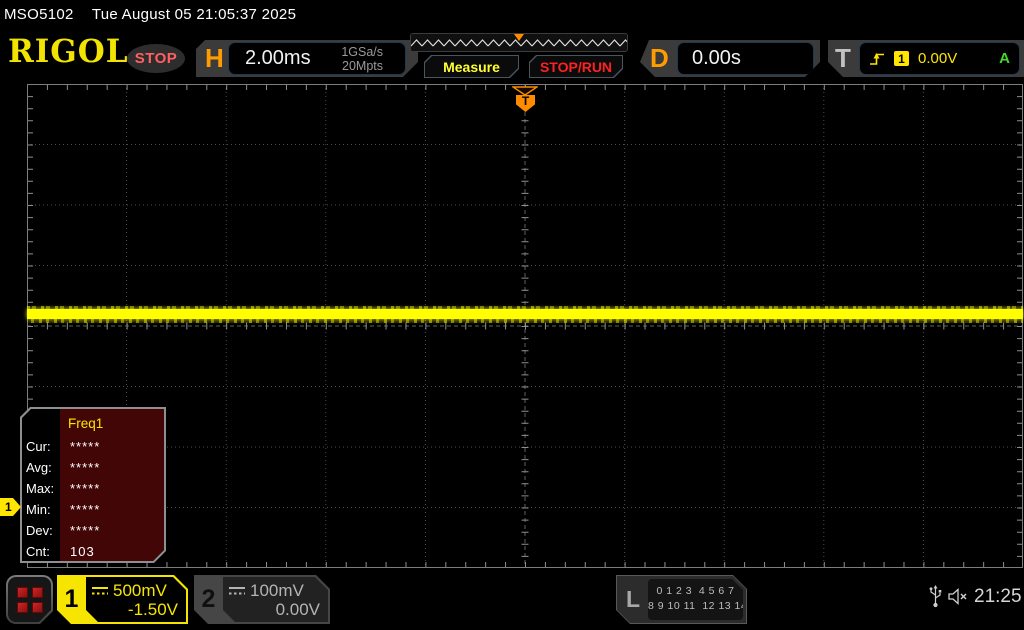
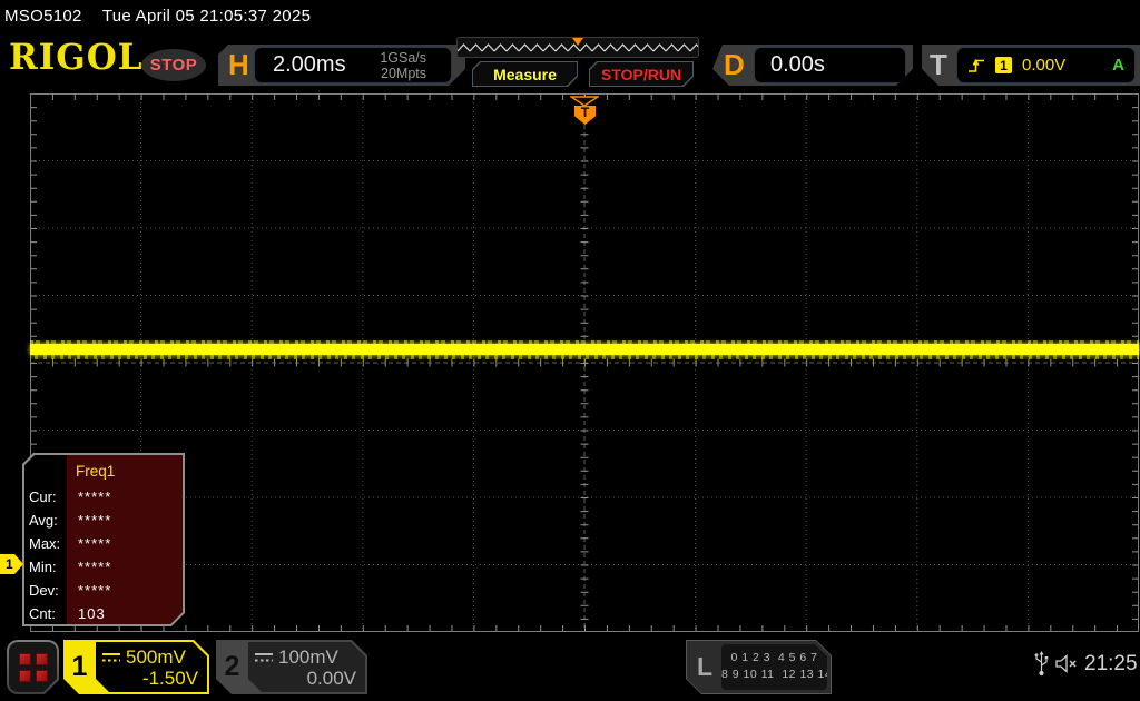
- MSO5102 Tue August 05 21:05:37 2025
+ MSO5102 Tue April 05 21:05:37 2025
  RIGOL
  STOP
  H
  2.00ms
  1GSa/s
  20Mpts
  Measure
  STOP/RUN
  D
  0.00s
  T
  1
  0.00V
  A
  T
  Freq1
  Cur:
  *****
  Avg:
  *****
  Max:
  *****
  Min:
  *****
  Dev:
  *****
  Cnt:
  103
  1
  1
  500mV
  -1.50V
  2
  100mV
  0.00V
  L
  0 1 2 3 4 5 6 7
  8 9 10 11 12 13 1
  21:25
